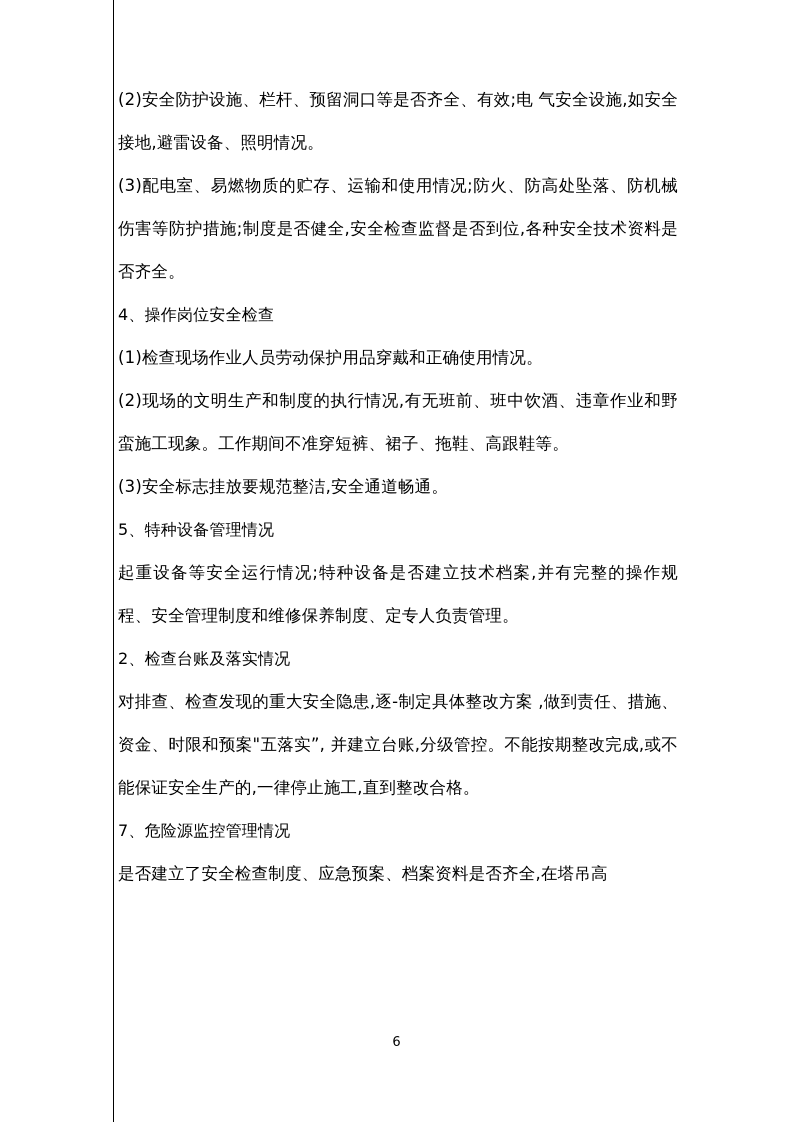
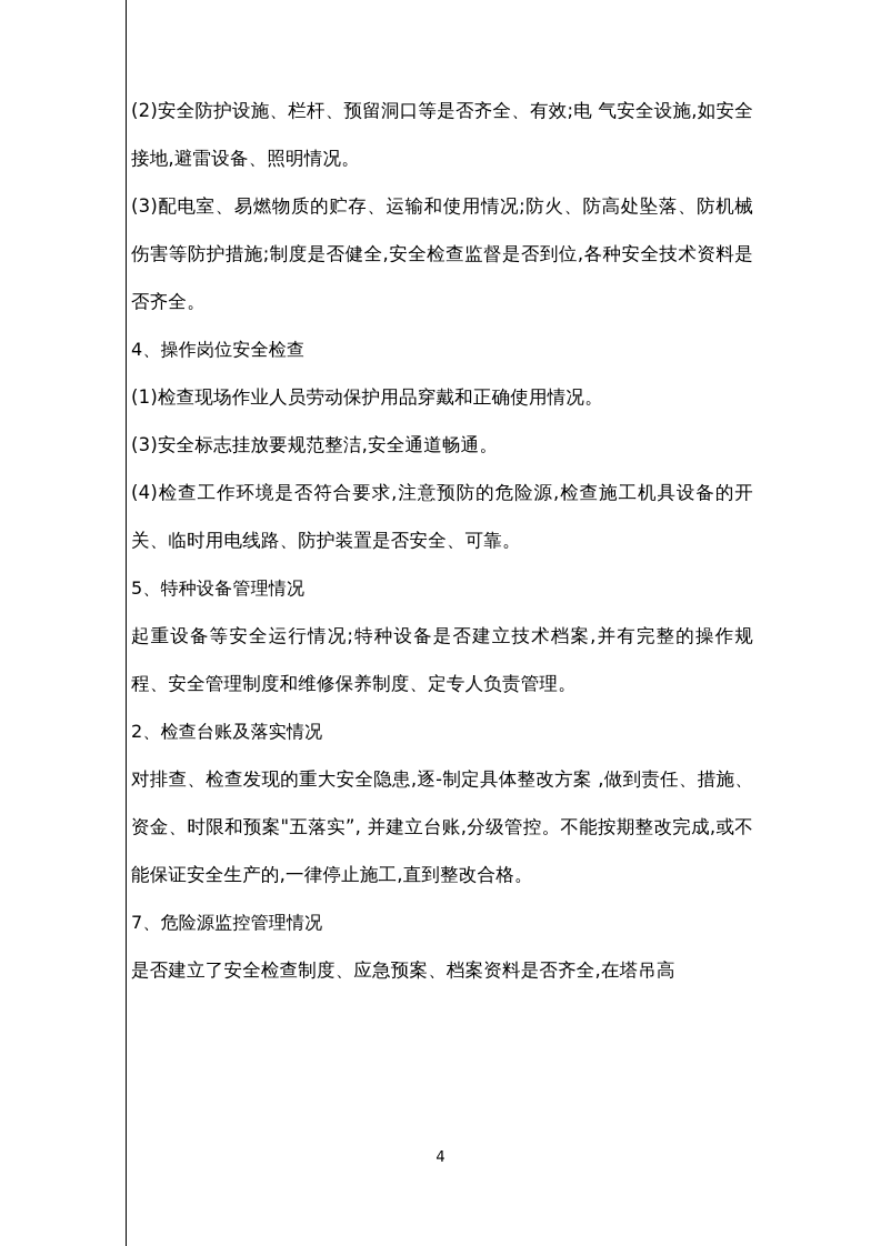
  (2)安全防护设施、栏杆、预留洞口等是否齐全、有效;电 气安全设施,如安全接地,避雷设备、照明情况。
  (3)配电室、易燃物质的贮存、运输和使用情况;防火、防高处坠落、防机械伤害等防护措施;制度是否健全,安全检查监督是否到位,各种安全技术资料是否齐全。
  4、操作岗位安全检查
  (1)检查现场作业人员劳动保护用品穿戴和正确使用情况。
- (2)现场的文明生产和制度的执行情况,有无班前、班中饮酒、违章作业和野蛮施工现象。工作期间不准穿短裤、裙子、拖鞋、高跟鞋等。
  (3)安全标志挂放要规范整洁,安全通道畅通。
+ (4)检查工作环境是否符合要求,注意预防的危险源,检查施工机具设备的开关、临时用电线路、防护装置是否安全、可靠。
  5、特种设备管理情况
  起重设备等安全运行情况;特种设备是否建立技术档案,并有完整的操作规程、安全管理制度和维修保养制度、定专人负责管理。
  2、检查台账及落实情况
  对排查、检查发现的重大安全隐患,逐-制定具体整改方案 ,做到责任、措施、资金、时限和预案"五落实”, 并建立台账,分级管控。不能按期整改完成,或不能保证安全生产的,一律停止施工,直到整改合格。
  7、危险源监控管理情况
  是否建立了安全检查制度、应急预案、档案资料是否齐全,在塔吊高
- 6
+ 4
